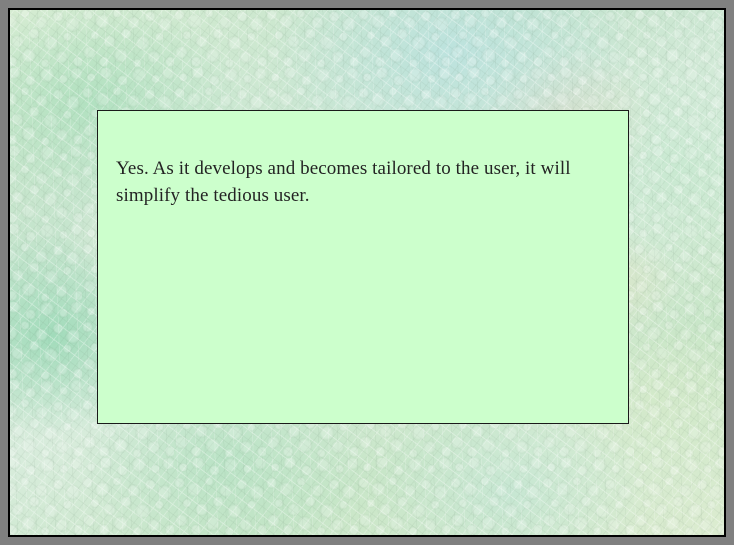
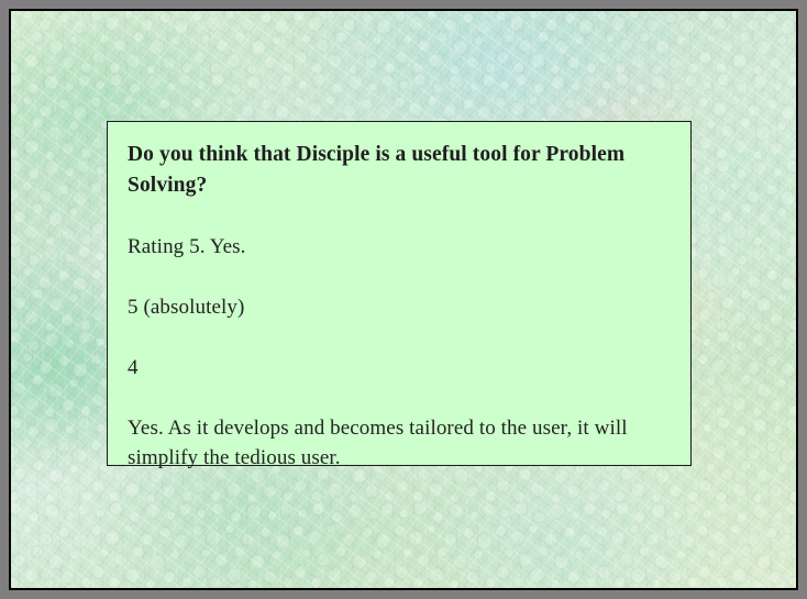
+ Do you think that Disciple is a useful tool for Problem Solving?
+ Rating 5. Yes.
+ 5 (absolutely)
+ 4
  Yes. As it develops and becomes tailored to the user, it will simplify the tedious user.
